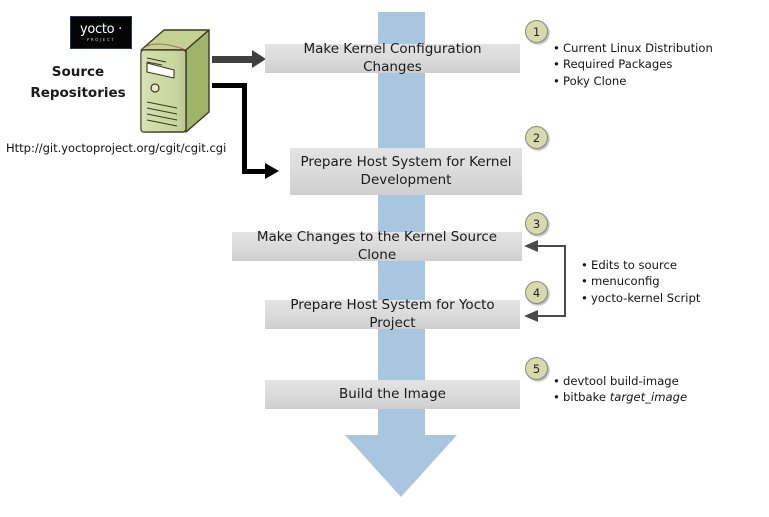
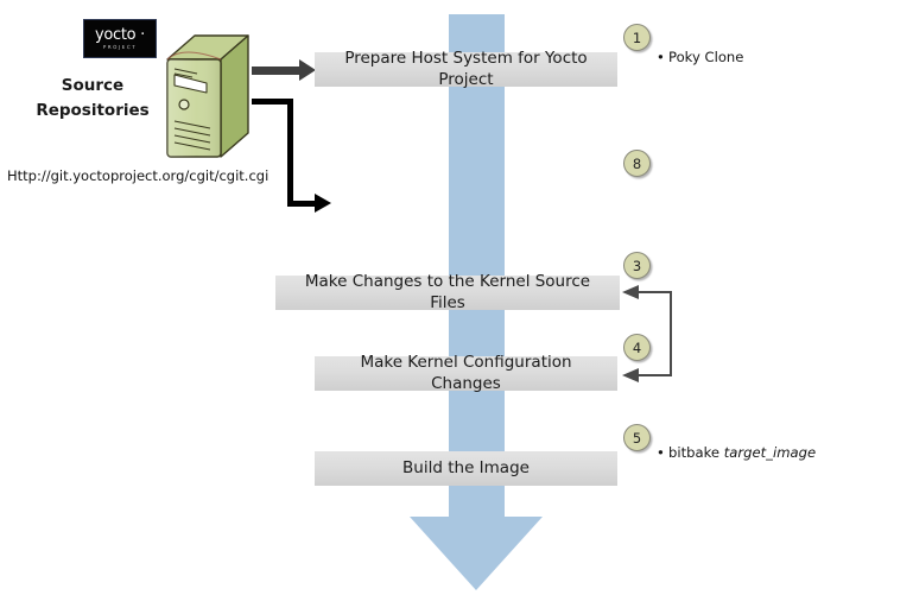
  yocto ·
  Source
  Repositories
  Http://git.yoctoproject.org/cgit/cgit.cgi
- Make Kernel Configuration Changes
+ Prepare Host System for Yocto Project
- Prepare Host System for Kernel Development
- Make Changes to the Kernel Source Clone
+ Make Changes to the Kernel Source Files
- Prepare Host System for Yocto Project
+ Make Kernel Configuration Changes
  Build the Image
  1
- 2
+ 8
  3
  4
  5
- Current Linux Distribution
- Required Packages
  Poky Clone
- Edits to source
- menuconfig
- yocto-kernel Script
- devtool build-image
  bitbake target_image
